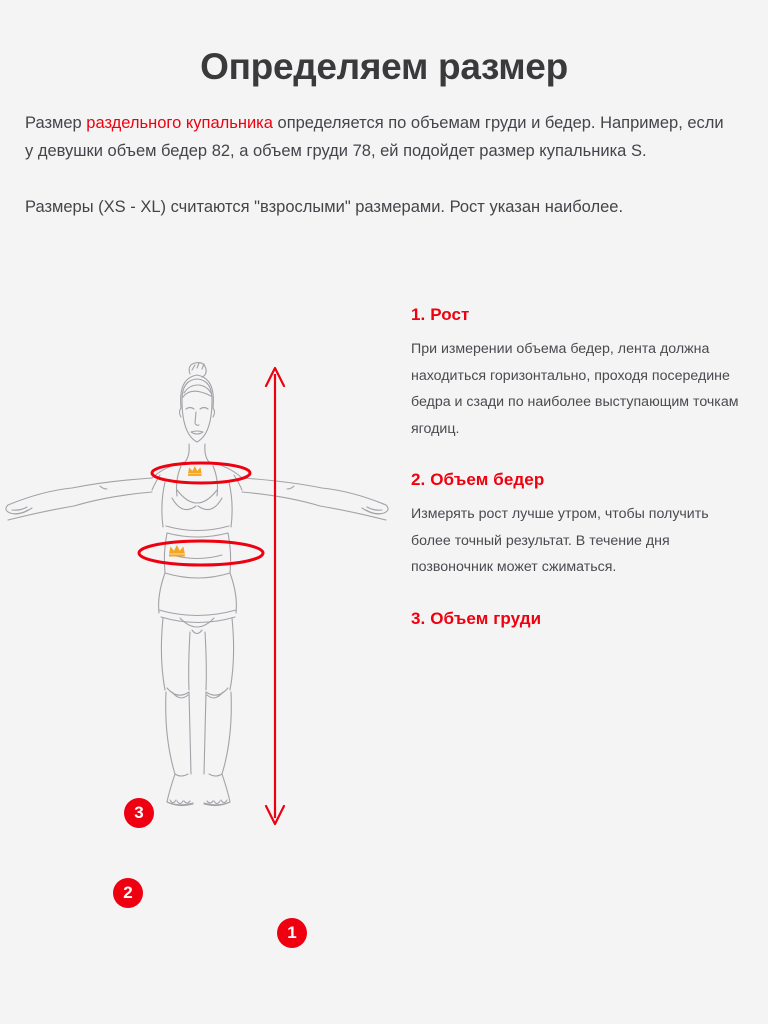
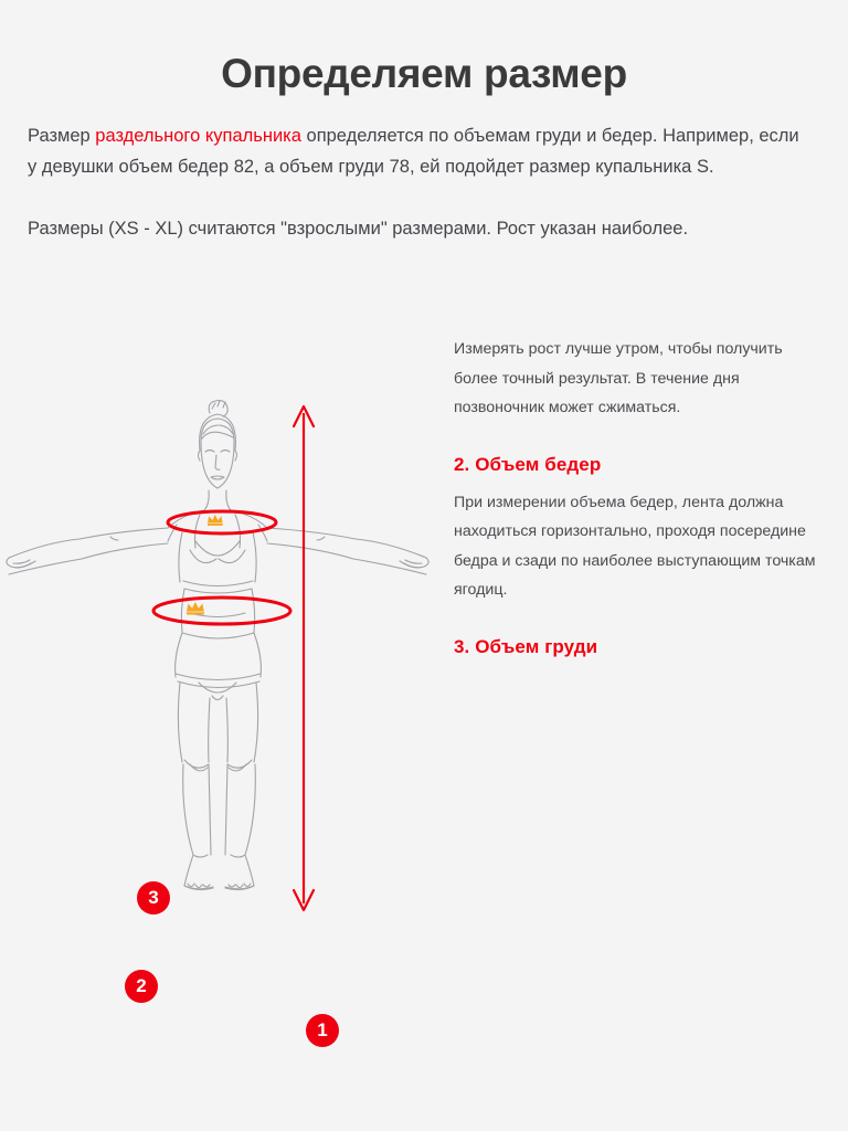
  Определяем размер
  Размер раздельного купальника определяется по объемам груди и бедер. Например, если у девушки объем бедер 82, а объем груди 78, ей подойдет размер купальника S.
  Размеры (XS - XL) считаются "взрослыми" размерами. Рост указан наиболее.
- 1. Рост
- При измерении объема бедер, лента должна находиться горизонтально, проходя посередине бедра и сзади по наиболее выступающим точкам ягодиц.
+ Измерять рост лучше утром, чтобы получить более точный результат. В течение дня позвоночник может сжиматься.
  2. Объем бедер
- Измерять рост лучше утром, чтобы получить более точный результат. В течение дня позвоночник может сжиматься.
+ При измерении объема бедер, лента должна находиться горизонтально, проходя посередине бедра и сзади по наиболее выступающим точкам ягодиц.
  3. Объем груди
  1
  2
  3
